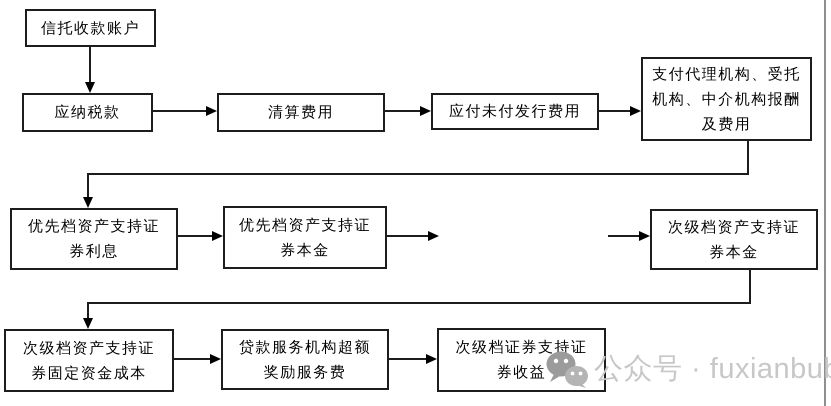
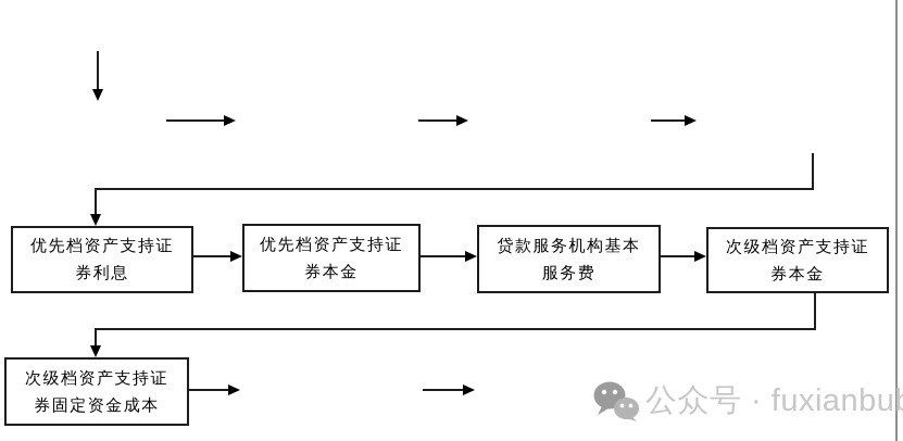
- 信托收款账户
- 应纳税款
- 清算费用
- 应付未付发行费用
- 支付代理机构、受托
- 机构、中介机构报酬
- 及费用
  优先档资产支持证
  券利息
  优先档资产支持证
  券本金
+ 贷款服务机构基本
+ 服务费
  次级档资产支持证
  券本金
  次级档资产支持证
  券固定资金成本
- 贷款服务机构超额
- 奖励服务费
- 次级档证券支持证
- 券收益
  公众号 · fuxianbu
